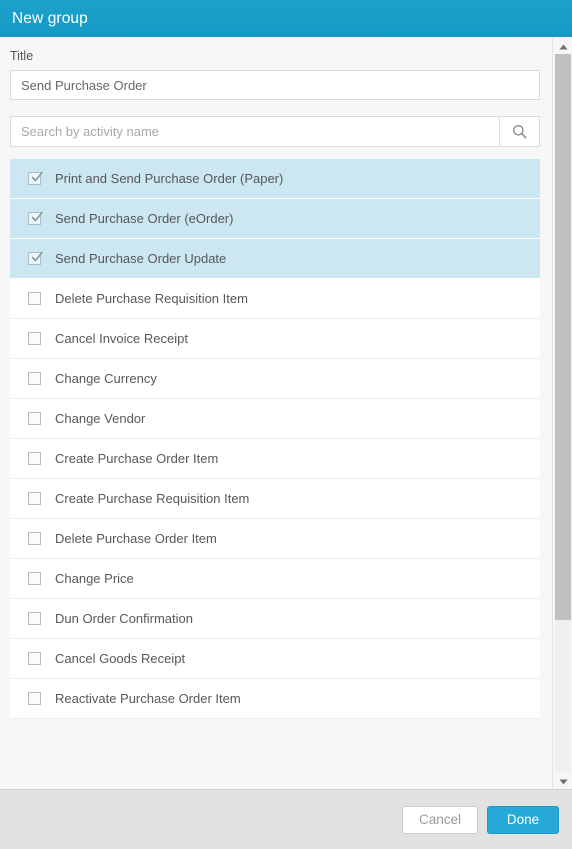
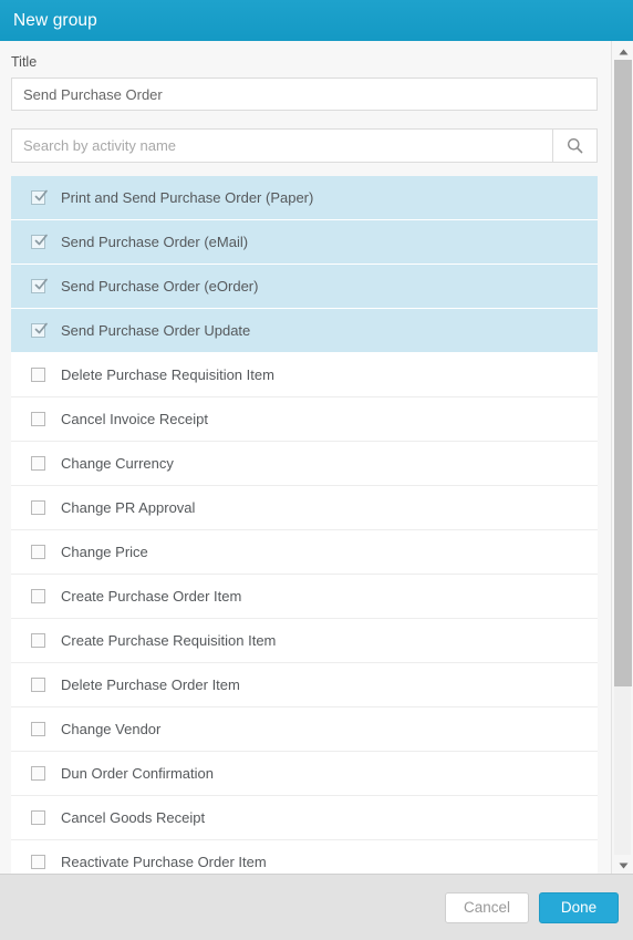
  New group
  Title
  Send Purchase Order
  Search by activity name
  Print and Send Purchase Order (Paper)
+ Send Purchase Order (eMail)
  Send Purchase Order (eOrder)
  Send Purchase Order Update
  Delete Purchase Requisition Item
  Cancel Invoice Receipt
  Change Currency
+ Change PR Approval
- Change Vendor
+ Change Price
  Create Purchase Order Item
  Create Purchase Requisition Item
  Delete Purchase Order Item
- Change Price
+ Change Vendor
  Dun Order Confirmation
  Cancel Goods Receipt
  Reactivate Purchase Order Item
  Cancel
  Done
